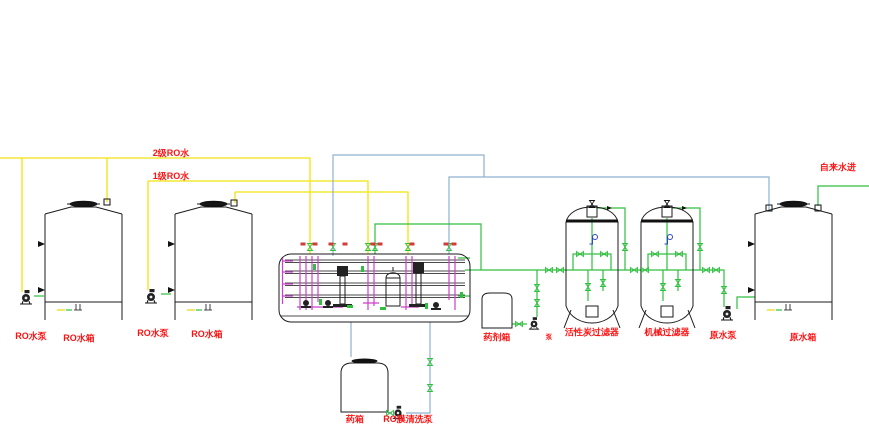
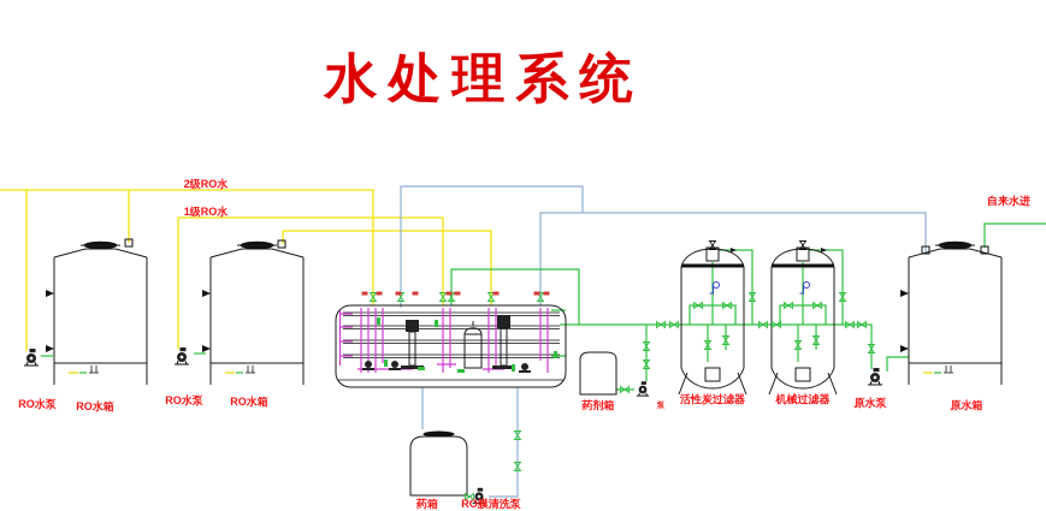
+ 水处理系统
  2级RO水
  1级RO水
  自来水进
  RO水泵
  RO水箱
  RO水泵
  RO水箱
  药箱
  RO膜清洗泵
  药剂箱
  活性炭过滤器
  机械过滤器
  原水泵
  原水箱
